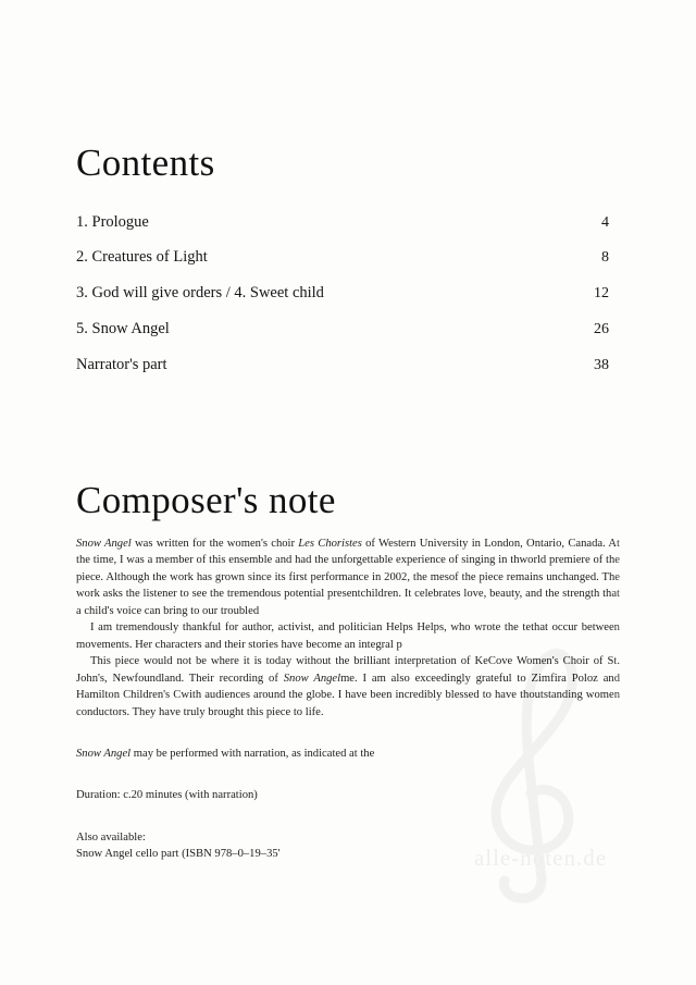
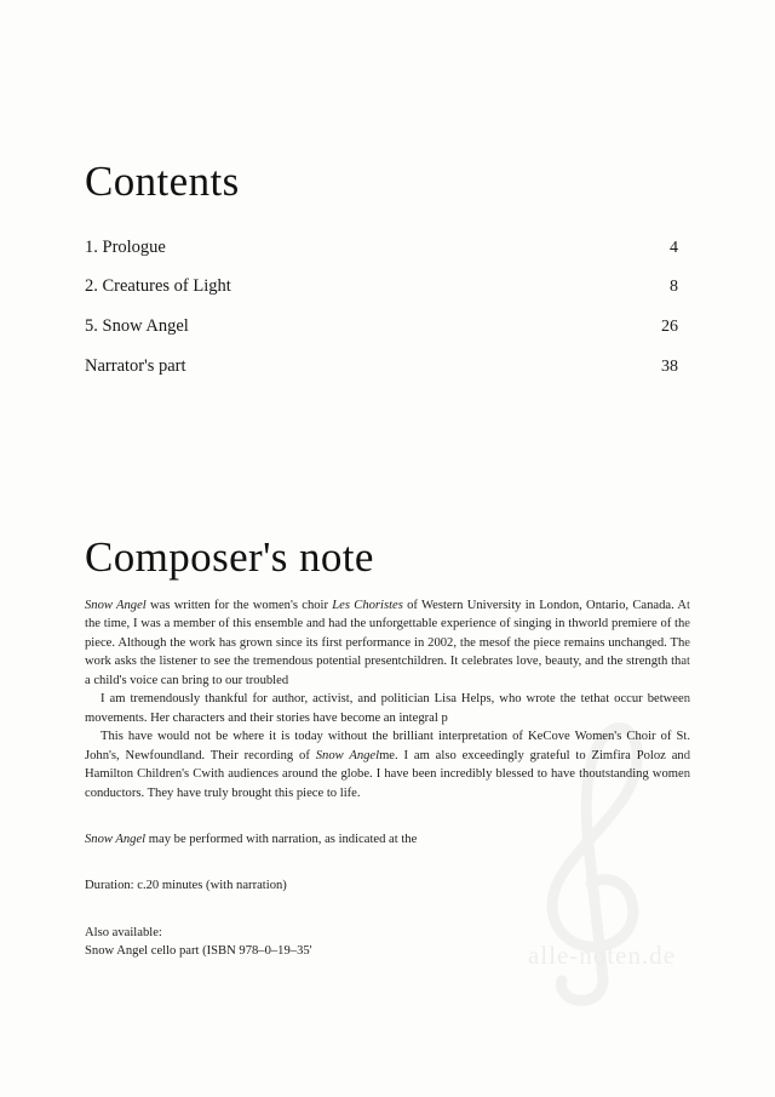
  Contents
  1. Prologue
  4
  2. Creatures of Light
  8
- 3. God will give orders / 4. Sweet child
- 12
  5. Snow Angel
  26
  Narrator's part
  38
  Composer's note
  Snow Angel was written for the women's choir Les Choristes of Western University in London, Ontario, Canada. the time, I was a member of this ensemble and had the unforgettable experience of singing in thworld premiere of t piece. Although the work has grown since its first performance in 2002, the mesof the piece remains unchanged. T work asks the listener to see the tremendous potential presentchildren. It celebrates love, beauty, and the strength th a child's voice can bring to our troubled
- I am tremendously thankful for author, activist, and politician Helps Helps, who wrote the tethat occur betwe movements. Her characters and their stories have become an integral p
+ I am tremendously thankful for author, activist, and politician Lisa Helps, who wrote the tethat occur betwe movements. Her characters and their stories have become an integral p
- This piece would not be where it is today without the brilliant interpretation of KeCove Women's Choir of John's, Newfoundland. Their recording of Snow Angelme. I am also exceedingly grateful to Zimfira Poloz a Hamilton Children's Cwith audiences around the globe. I have been incredibly blessed to have thoutstanding wom conductors. They have truly brought this piece to life.
+ This have would not be where it is today without the brilliant interpretation of KeCove Women's Choir of John's, Newfoundland. Their recording of Snow Angelme. I am also exceedingly grateful to Zimfira Poloz a Hamilton Children's Cwith audiences around the globe. I have been incredibly blessed to have thoutstanding wom conductors. They have truly brought this piece to life.
  Snow Angel may be performed with narration, as indicated at the
  Duration: c.20 minutes (with narration)
  Also available:
  Snow Angel cello part (ISBN 978–0–19–35'
